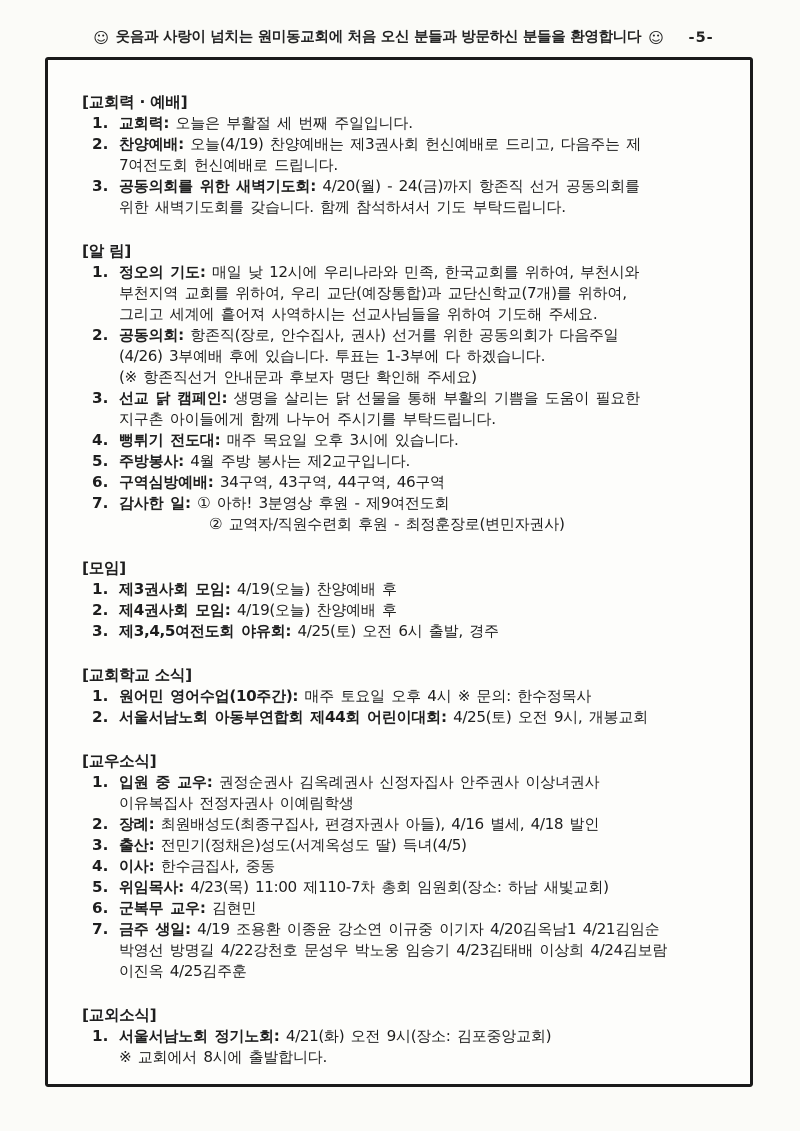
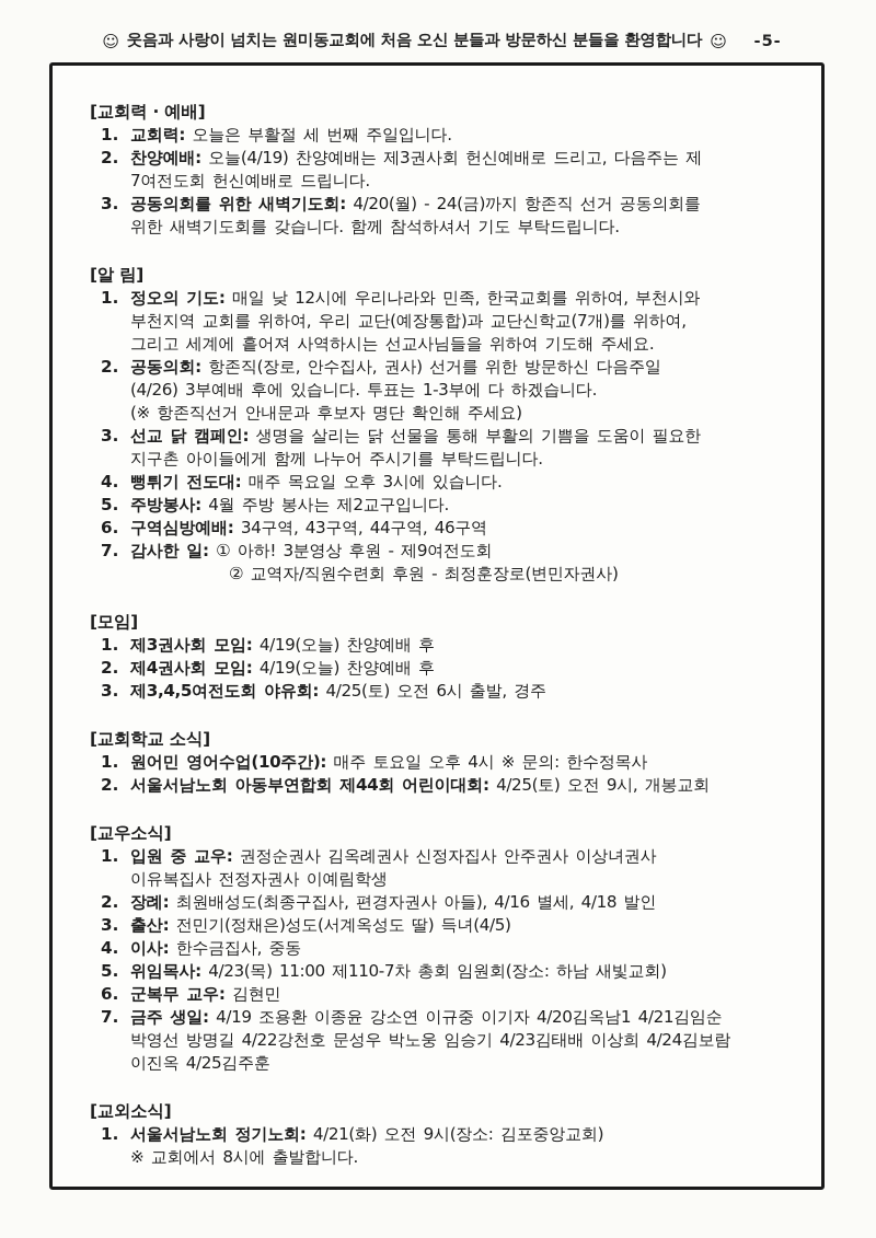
  ☺
  웃음과 사랑이 넘치는 원미동교회에 처음 오신 분들과 방문하신 분들을 환영합니다
  ☺
  -5-
  [교회력 · 예배]
  1.
  교회력: 오늘은 부활절 세 번째 주일입니다.
  2.
  찬양예배: 오늘(4/19) 찬양예배는 제3권사회 헌신예배로 드리고, 다음주는 제
  7여전도회 헌신예배로 드립니다.
  3.
  공동의회를 위한 새벽기도회: 4/20(월) - 24(금)까지 항존직 선거 공동의회를
  위한 새벽기도회를 갖습니다. 함께 참석하셔서 기도 부탁드립니다.
  [알 림]
  1.
  정오의 기도: 매일 낮 12시에 우리나라와 민족, 한국교회를 위하여, 부천시와
  부천지역 교회를 위하여, 우리 교단(예장통합)과 교단신학교(7개)를 위하여,
  그리고 세계에 흩어져 사역하시는 선교사님들을 위하여 기도해 주세요.
  2.
- 공동의회: 항존직(장로, 안수집사, 권사) 선거를 위한 공동의회가 다음주일
+ 공동의회: 항존직(장로, 안수집사, 권사) 선거를 위한 방문하신 다음주일
  (4/26) 3부예배 후에 있습니다. 투표는 1-3부에 다 하겠습니다.
  (※ 항존직선거 안내문과 후보자 명단 확인해 주세요)
  3.
  선교 닭 캠페인: 생명을 살리는 닭 선물을 통해 부활의 기쁨을 도움이 필요한
  지구촌 아이들에게 함께 나누어 주시기를 부탁드립니다.
  4.
  뻥튀기 전도대: 매주 목요일 오후 3시에 있습니다.
  5.
  주방봉사: 4월 주방 봉사는 제2교구입니다.
  6.
  구역심방예배: 34구역, 43구역, 44구역, 46구역
  7.
  감사한 일: ① 아하! 3분영상 후원 - 제9여전도회
  ② 교역자/직원수련회 후원 - 최정훈장로(변민자권사)
  [모임]
  1.
  제3권사회 모임: 4/19(오늘) 찬양예배 후
  2.
  제4권사회 모임: 4/19(오늘) 찬양예배 후
  3.
  제3,4,5여전도회 야유회: 4/25(토) 오전 6시 출발, 경주
  [교회학교 소식]
  1.
  원어민 영어수업(10주간): 매주 토요일 오후 4시 ※ 문의: 한수정목사
  2.
  서울서남노회 아동부연합회 제44회 어린이대회: 4/25(토) 오전 9시, 개봉교회
  [교우소식]
  1.
  입원 중 교우: 권정순권사 김옥례권사 신정자집사 안주권사 이상녀권사
  이유복집사 전정자권사 이예림학생
  2.
  장례: 최원배성도(최종구집사, 편경자권사 아들), 4/16 별세, 4/18 발인
  3.
  출산: 전민기(정채은)성도(서계옥성도 딸) 득녀(4/5)
  4.
  이사: 한수금집사, 중동
  5.
  위임목사: 4/23(목) 11:00 제110-7차 총회 임원회(장소: 하남 새빛교회)
  6.
  군복무 교우: 김현민
  7.
  금주 생일: 4/19 조용환 이종윤 강소연 이규중 이기자 4/20김옥남1 4/21김임순
  박영선 방명길 4/22강천호 문성우 박노웅 임승기 4/23김태배 이상희 4/24김보람
  이진옥 4/25김주훈
  [교외소식]
  1.
  서울서남노회 정기노회: 4/21(화) 오전 9시(장소: 김포중앙교회)
  ※ 교회에서 8시에 출발합니다.
